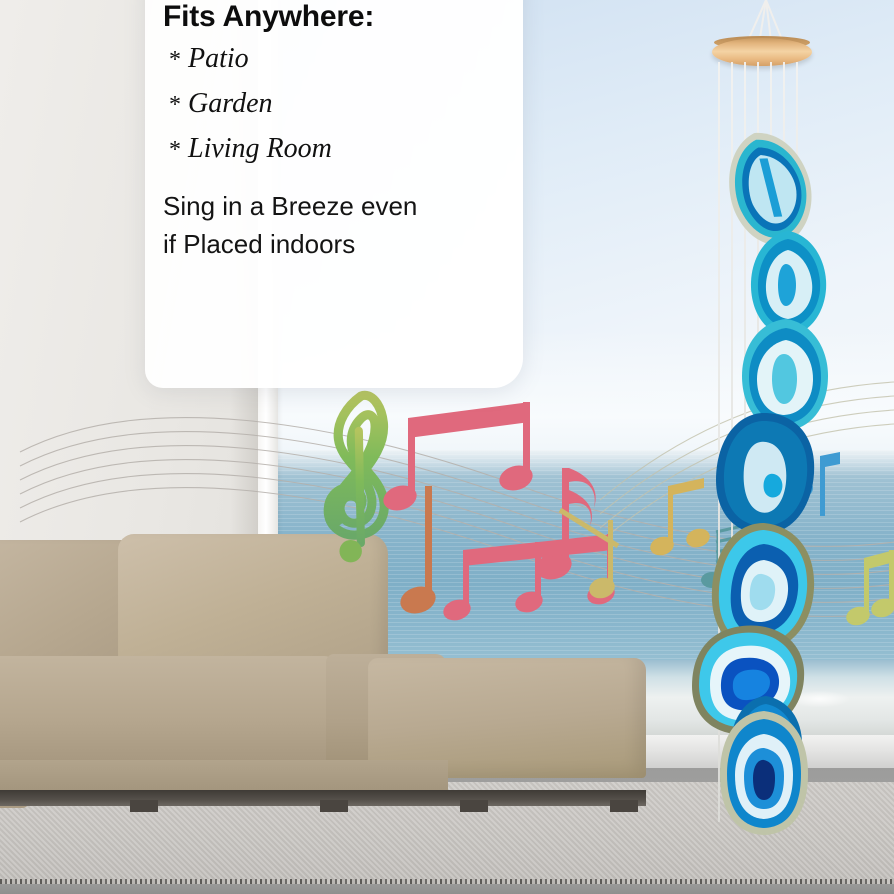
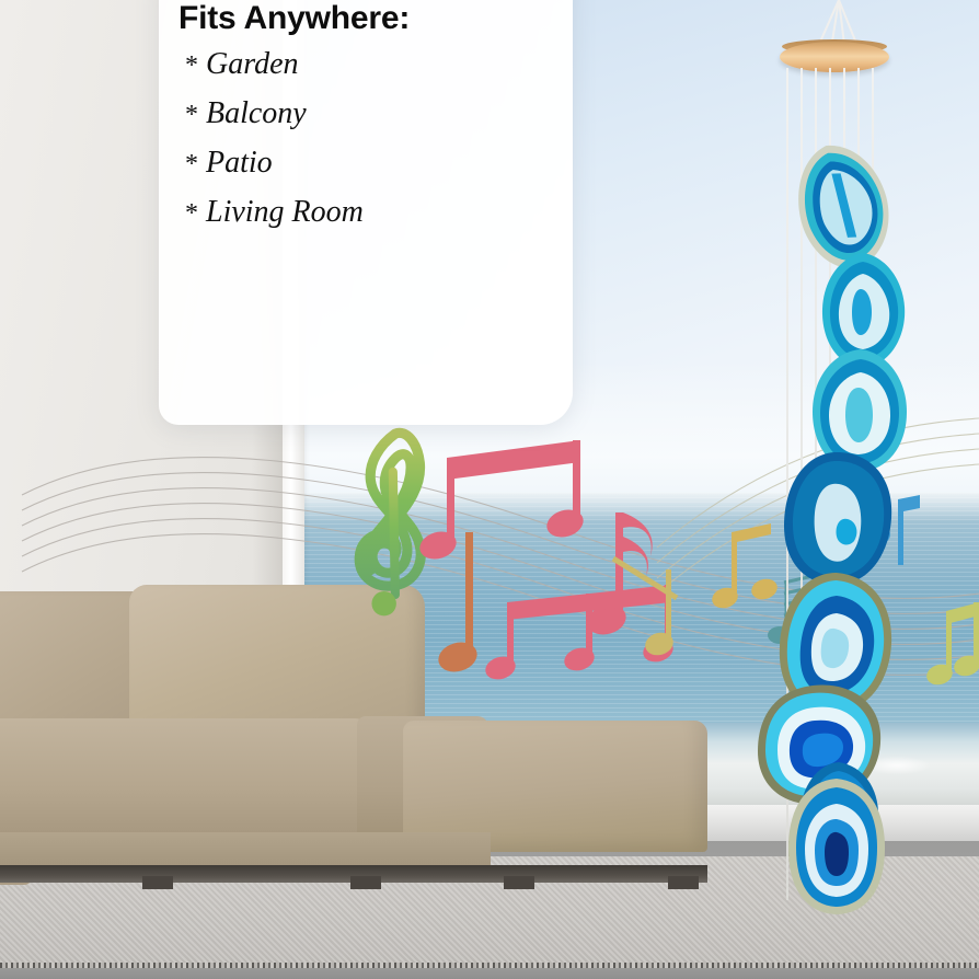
  Fits Anywhere:
- * Patio
+ * Garden
+ * Balcony
- * Garden
+ * Patio
  * Living Room
- Sing in a Breeze even
- if Placed indoors
